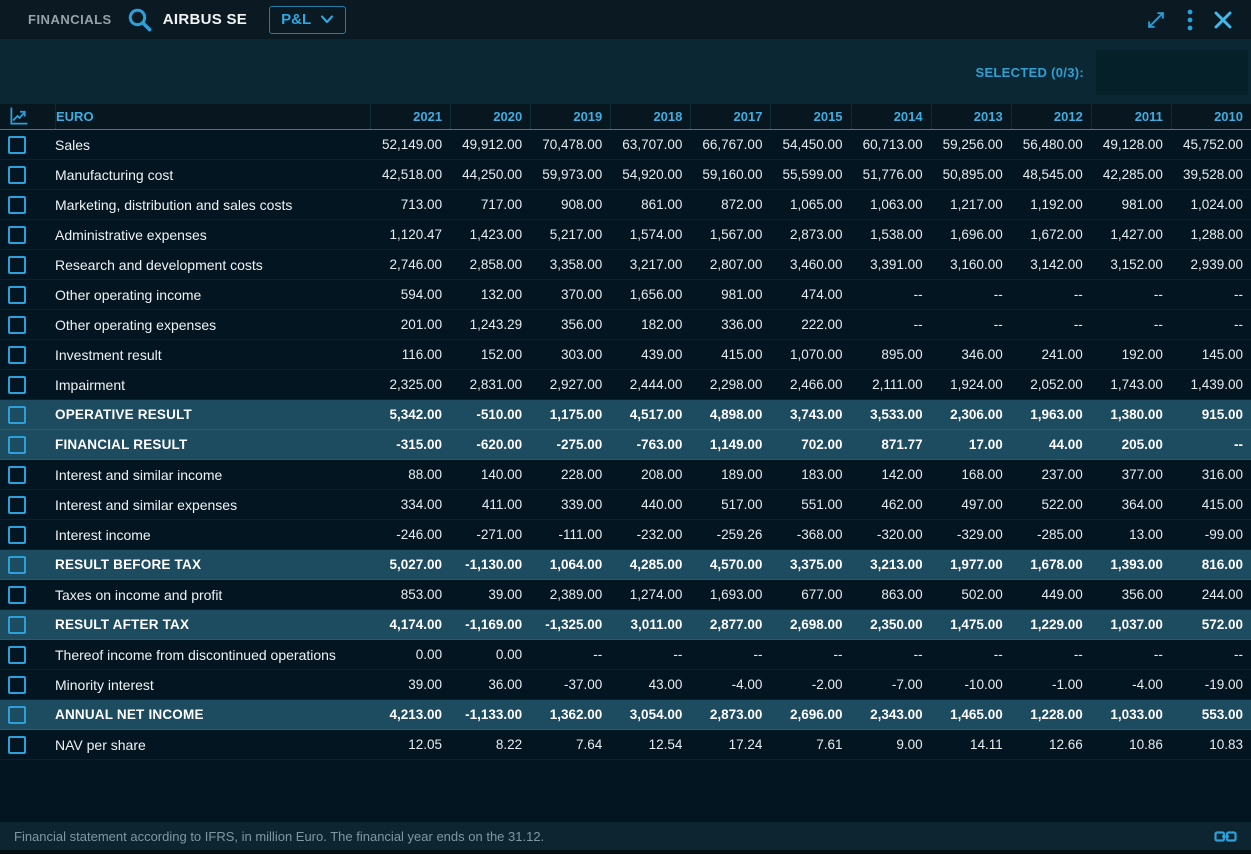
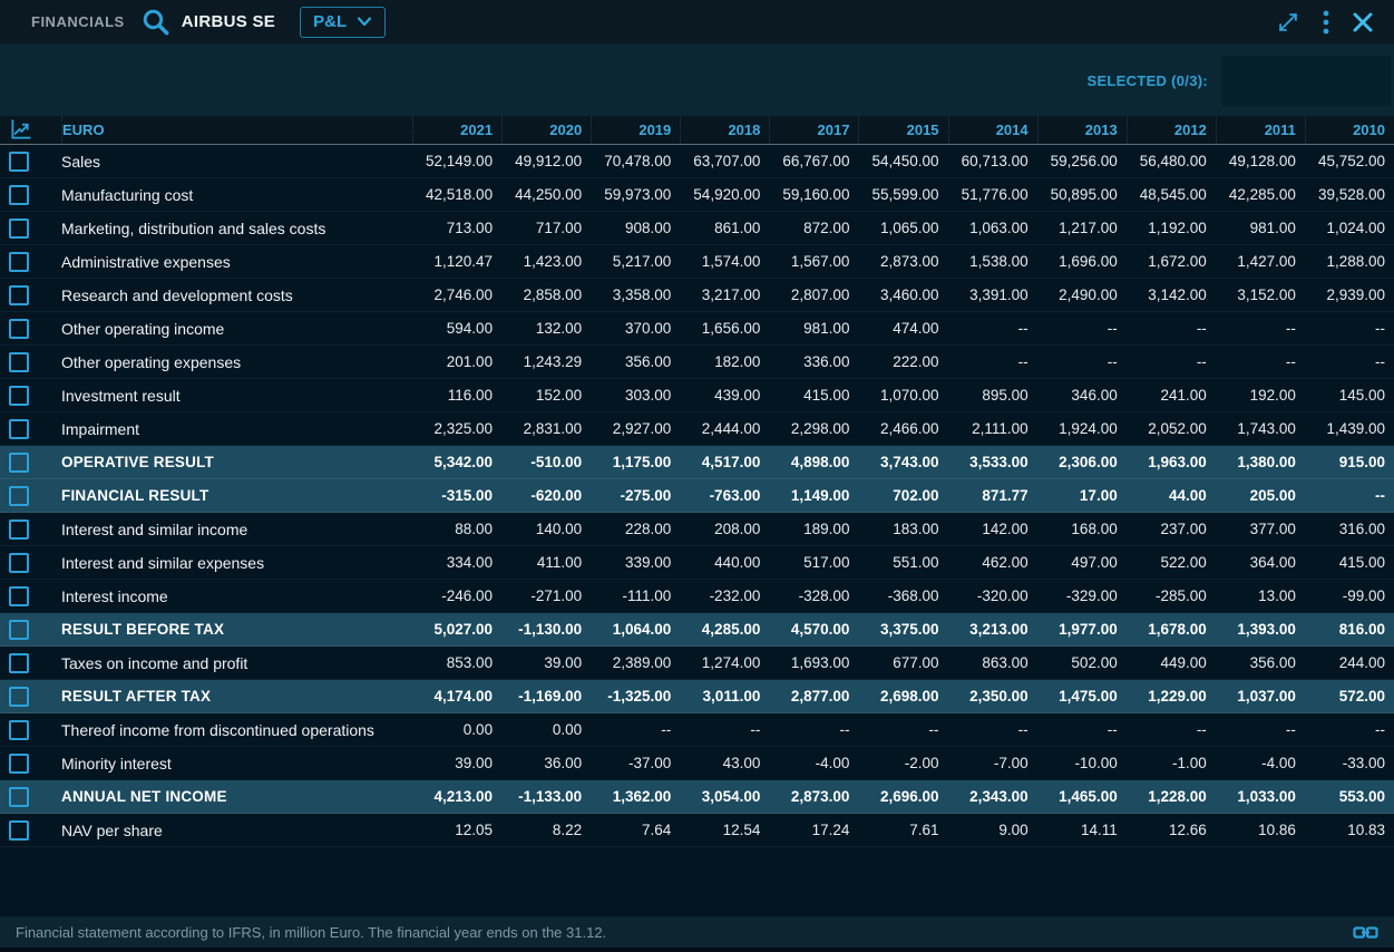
  FINANCIALS
  AIRBUS SE
  P&L
  SELECTED (0/3):
  EURO
  2021
  2020
  2019
  2018
  2017
  2015
  2014
  2013
  2012
  2011
  2010
  Sales
  52,149.00
  49,912.00
  70,478.00
  63,707.00
  66,767.00
  54,450.00
  60,713.00
  59,256.00
  56,480.00
  49,128.00
  45,752.00
  Manufacturing cost
  42,518.00
  44,250.00
  59,973.00
  54,920.00
  59,160.00
  55,599.00
  51,776.00
  50,895.00
  48,545.00
  42,285.00
  39,528.00
  Marketing, distribution and sales costs
  713.00
  717.00
  908.00
  861.00
  872.00
  1,065.00
  1,063.00
  1,217.00
  1,192.00
  981.00
  1,024.00
  Administrative expenses
  1,120.47
  1,423.00
  5,217.00
  1,574.00
  1,567.00
  2,873.00
  1,538.00
  1,696.00
  1,672.00
  1,427.00
  1,288.00
  Research and development costs
  2,746.00
  2,858.00
  3,358.00
  3,217.00
  2,807.00
  3,460.00
  3,391.00
- 3,160.00
+ 2,490.00
  3,142.00
  3,152.00
  2,939.00
  Other operating income
  594.00
  132.00
  370.00
  1,656.00
  981.00
  474.00
  --
  --
  --
  --
  --
  Other operating expenses
  201.00
  1,243.29
  356.00
  182.00
  336.00
  222.00
  --
  --
  --
  --
  --
  Investment result
  116.00
  152.00
  303.00
  439.00
  415.00
  1,070.00
  895.00
  346.00
  241.00
  192.00
  145.00
  Impairment
  2,325.00
  2,831.00
  2,927.00
  2,444.00
  2,298.00
  2,466.00
  2,111.00
  1,924.00
  2,052.00
  1,743.00
  1,439.00
  OPERATIVE RESULT
  5,342.00
  -510.00
  1,175.00
  4,517.00
  4,898.00
  3,743.00
  3,533.00
  2,306.00
  1,963.00
  1,380.00
  915.00
  FINANCIAL RESULT
  -315.00
  -620.00
  -275.00
  -763.00
  1,149.00
  702.00
  871.77
  17.00
  44.00
  205.00
  --
  Interest and similar income
  88.00
  140.00
  228.00
  208.00
  189.00
  183.00
  142.00
  168.00
  237.00
  377.00
  316.00
  Interest and similar expenses
  334.00
  411.00
  339.00
  440.00
  517.00
  551.00
  462.00
  497.00
  522.00
  364.00
  415.00
  Interest income
  -246.00
  -271.00
  -111.00
  -232.00
- -259.26
+ -328.00
  -368.00
  -320.00
  -329.00
  -285.00
  13.00
  -99.00
  RESULT BEFORE TAX
  5,027.00
  -1,130.00
  1,064.00
  4,285.00
  4,570.00
  3,375.00
  3,213.00
  1,977.00
  1,678.00
  1,393.00
  816.00
  Taxes on income and profit
  853.00
  39.00
  2,389.00
  1,274.00
  1,693.00
  677.00
  863.00
  502.00
  449.00
  356.00
  244.00
  RESULT AFTER TAX
  4,174.00
  -1,169.00
  -1,325.00
  3,011.00
  2,877.00
  2,698.00
  2,350.00
  1,475.00
  1,229.00
  1,037.00
  572.00
  Thereof income from discontinued operations
  0.00
  0.00
  --
  --
  --
  --
  --
  --
  --
  --
  --
  Minority interest
  39.00
  36.00
  -37.00
  43.00
  -4.00
  -2.00
  -7.00
  -10.00
  -1.00
  -4.00
- -19.00
+ -33.00
  ANNUAL NET INCOME
  4,213.00
  -1,133.00
  1,362.00
  3,054.00
  2,873.00
  2,696.00
  2,343.00
  1,465.00
  1,228.00
  1,033.00
  553.00
  NAV per share
  12.05
  8.22
  7.64
  12.54
  17.24
  7.61
  9.00
  14.11
  12.66
  10.86
  10.83
  Financial statement according to IFRS, in million Euro. The financial year ends on the 31.12.
